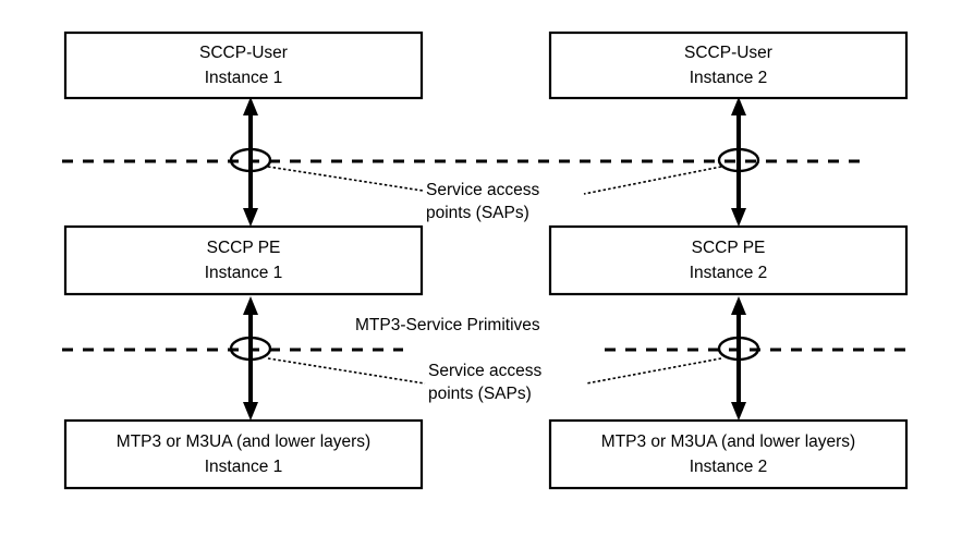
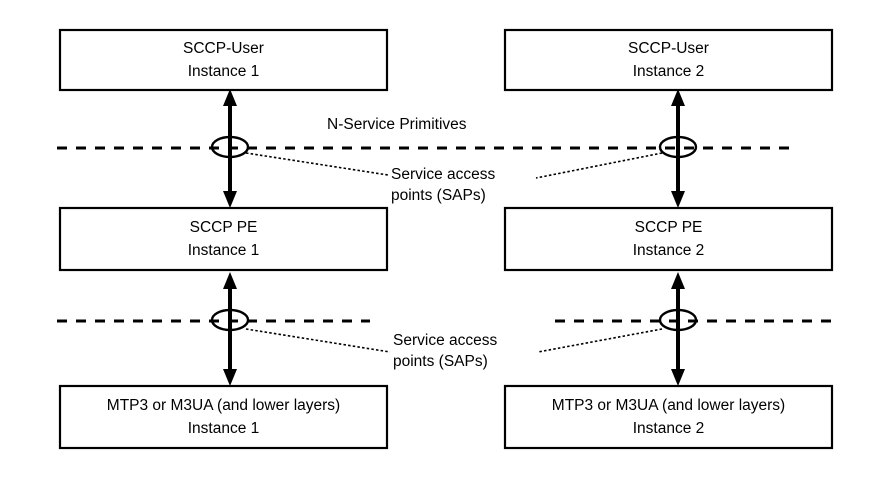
  SCCP-User
  Instance 1
  SCCP PE
  Instance 1
  MTP3 or M3UA (and lower layers)
  Instance 1
  SCCP-User
  Instance 2
  SCCP PE
  Instance 2
  MTP3 or M3UA (and lower layers)
  Instance 2
+ N-Service Primitives
  Service access
  points (SAPs)
- MTP3-Service Primitives
  Service access
  points (SAPs)
